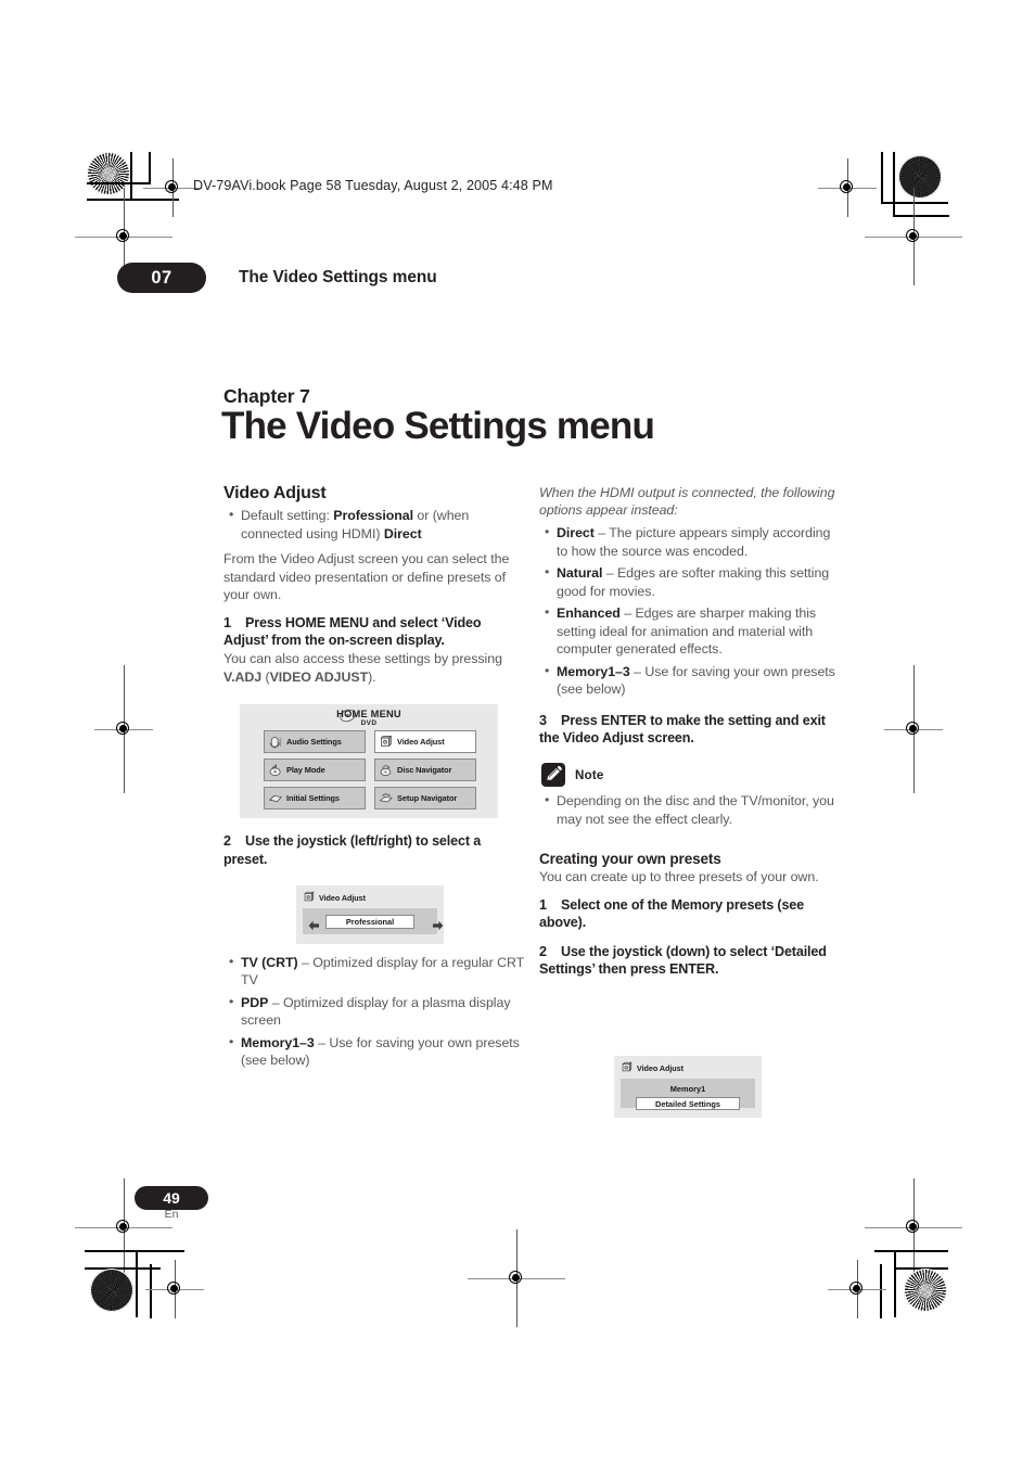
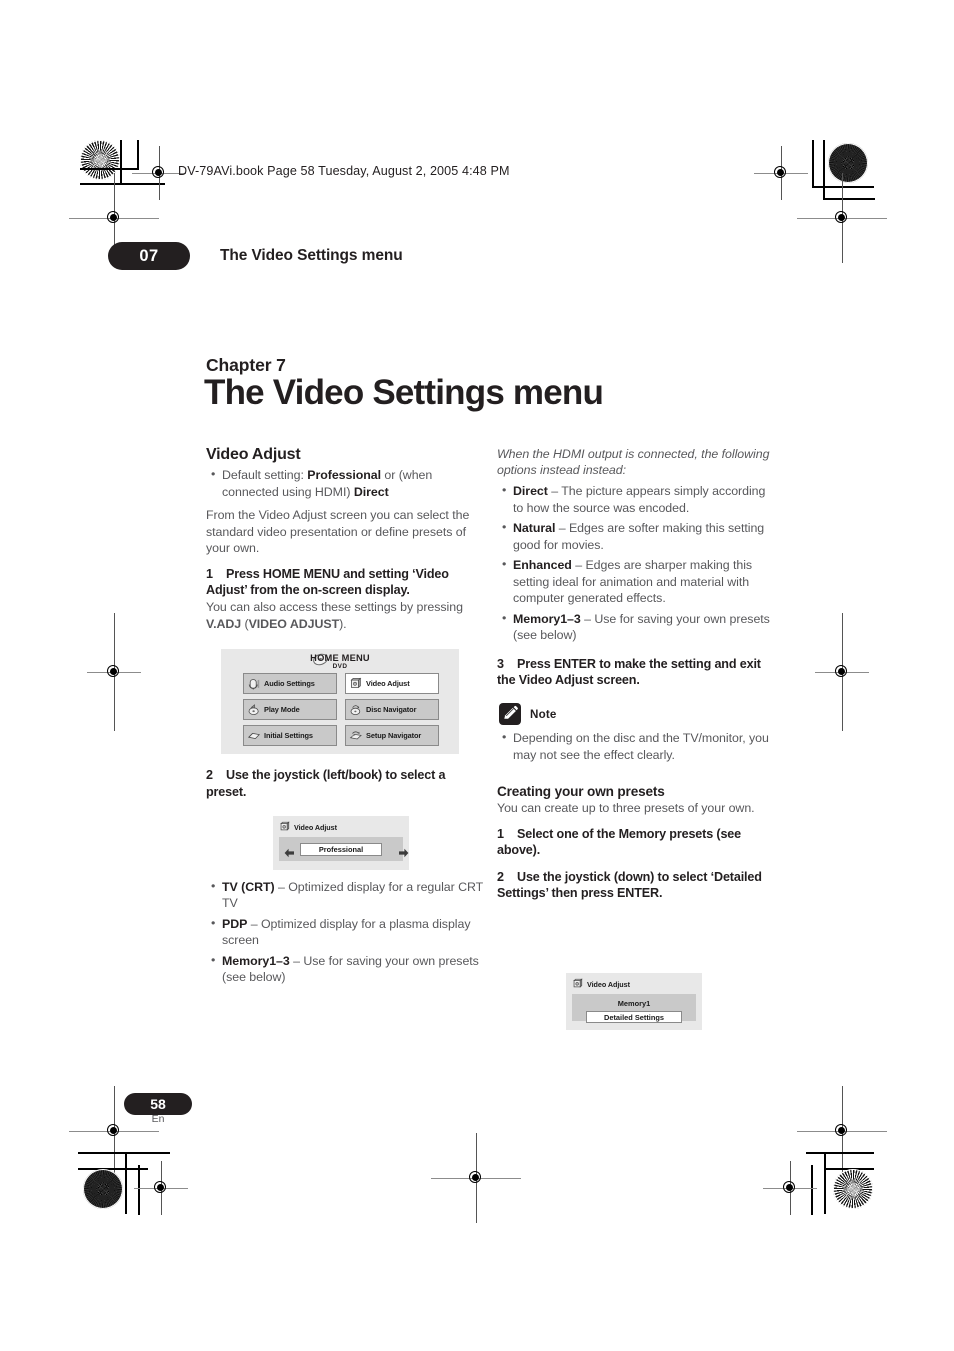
  DV-79AVi.book Page 58 Tuesday, August 2, 2005 4:48 PM
  07
  The Video Settings menu
  Chapter 7
  The Video Settings menu
  Video Adjust
  Default setting: Professional or (when connected using HDMI) Direct
  From the Video Adjust screen you can select the standard video presentation or define presets of your own.
- 1 Press HOME MENU and select ‘Video Adjust’ from the on-screen display.
+ 1 Press HOME MENU and setting ‘Video Adjust’ from the on-screen display.
  You can also access these settings by pressing V.ADJ (VIDEO ADJUST).
- 2 Use the joystick (left/right) to select a preset.
+ 2 Use the joystick (left/book) to select a preset.
  TV (CRT) – Optimized display for a regular CRT TV
  PDP – Optimized display for a plasma display screen
  Memory1–3 – Use for saving your own presets (see below)
- When the HDMI output is connected, the following options appear instead:
+ When the HDMI output is connected, the following options instead instead:
  Direct – The picture appears simply according to how the source was encoded.
  Natural – Edges are softer making this setting good for movies.
  Enhanced – Edges are sharper making this setting ideal for animation and material with computer generated effects.
  Memory1–3 – Use for saving your own presets (see below)
  3 Press ENTER to make the setting and exit the Video Adjust screen.
  Note
  Depending on the disc and the TV/monitor, you may not see the effect clearly.
  Creating your own presets
  You can create up to three presets of your own.
  1 Select one of the Memory presets (see above).
  2 Use the joystick (down) to select ‘Detailed Settings’ then press ENTER.
  HOME MENU
  Audio Settings
  Video Adjust
  Play Mode
  Disc Navigator
  Initial Settings
  Setup Navigator
  Video Adjust
  Professional
  Video Adjust
  Memory1
  Detailed Settings
- 49
+ 58
  En
